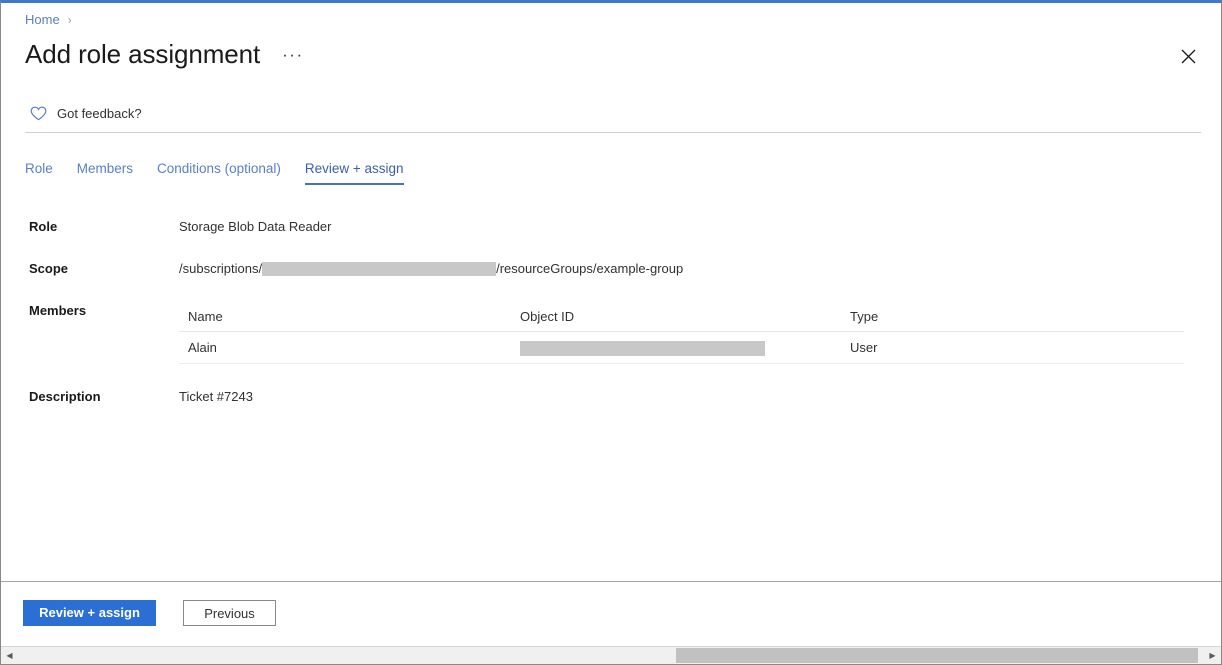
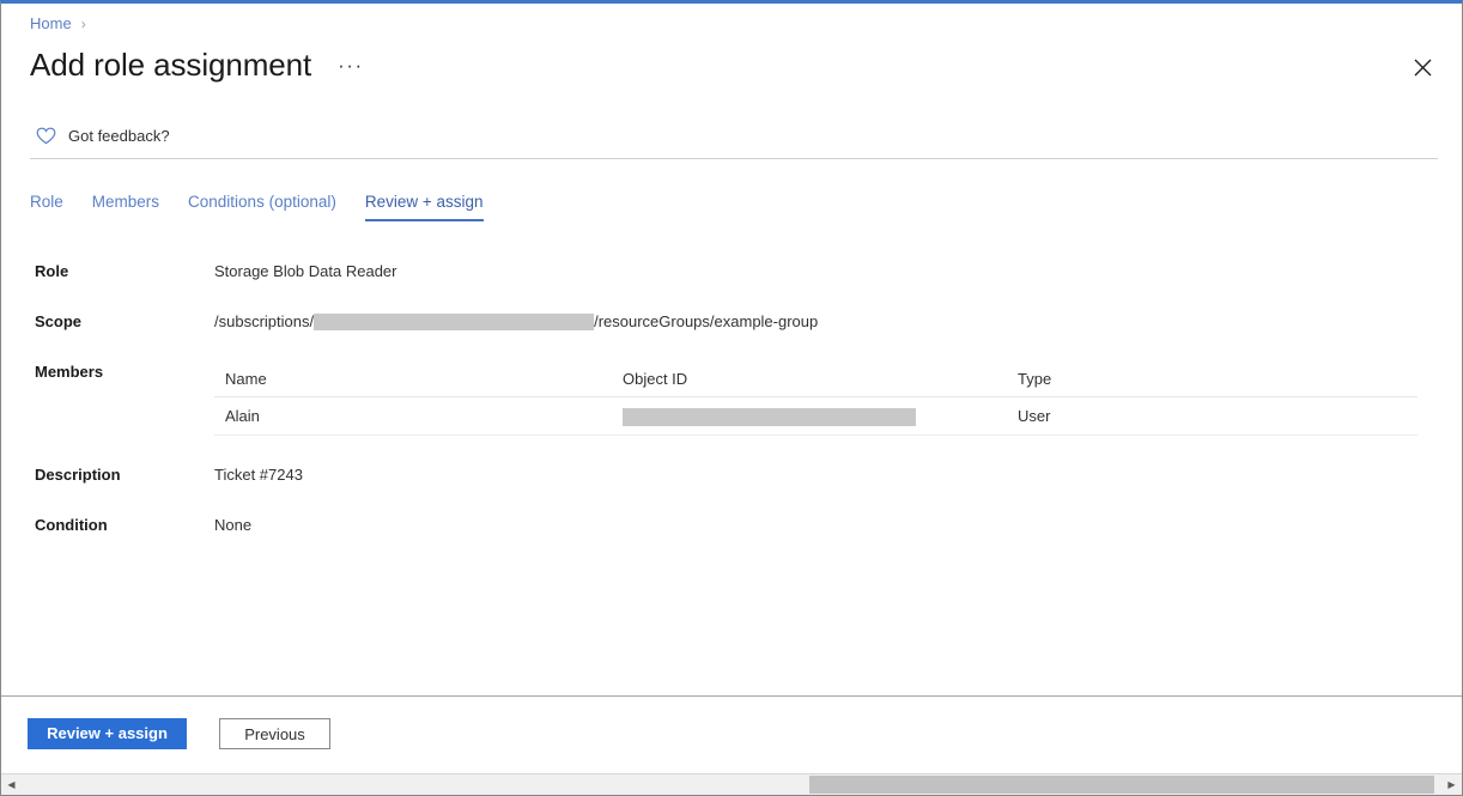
  Home
  ›
  Add role assignment
  ···
  Got feedback?
  Role
  Members
  Conditions (optional)
  Review + assign
  Role
  Storage Blob Data Reader
  Scope
  /subscriptions/
  /resourceGroups/example-group
  Members
  Name
  Object ID
  Type
  Alain
  User
  Description
  Ticket #7243
+ Condition
+ None
  Review + assign
  Previous
  ◀
  ▶
